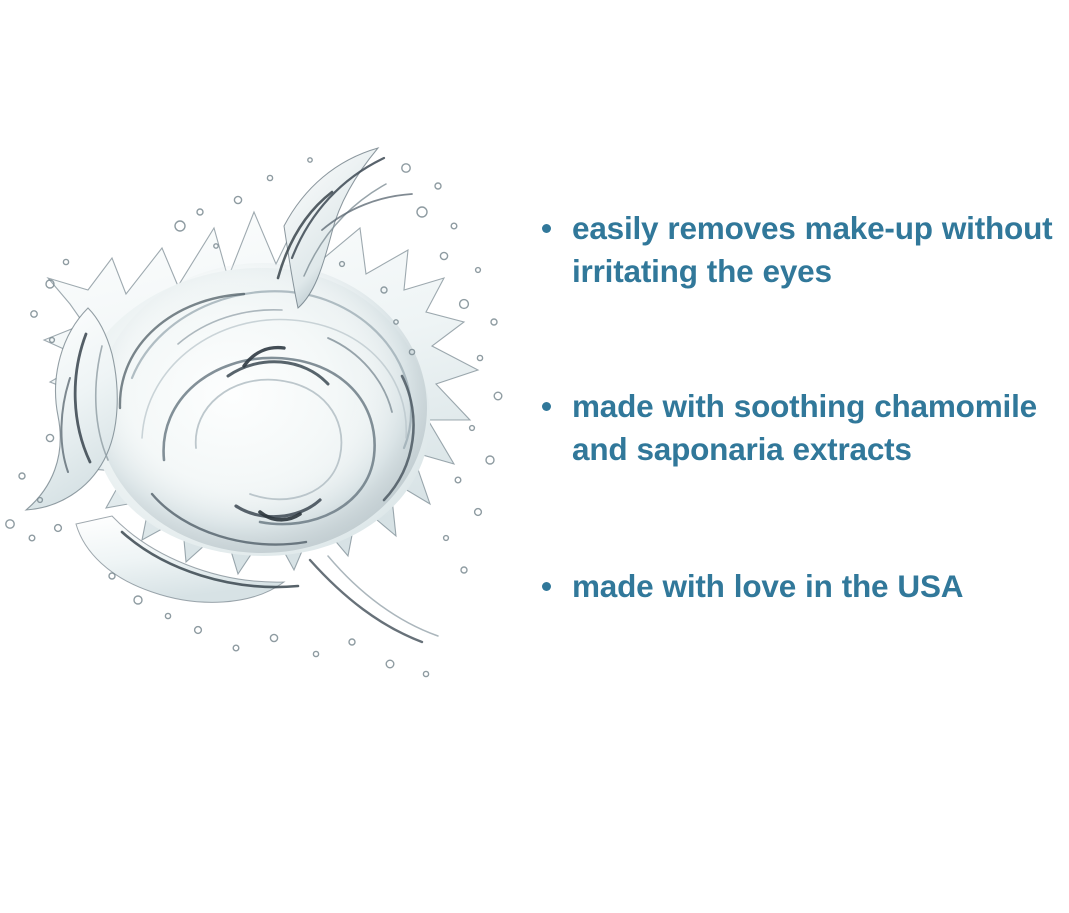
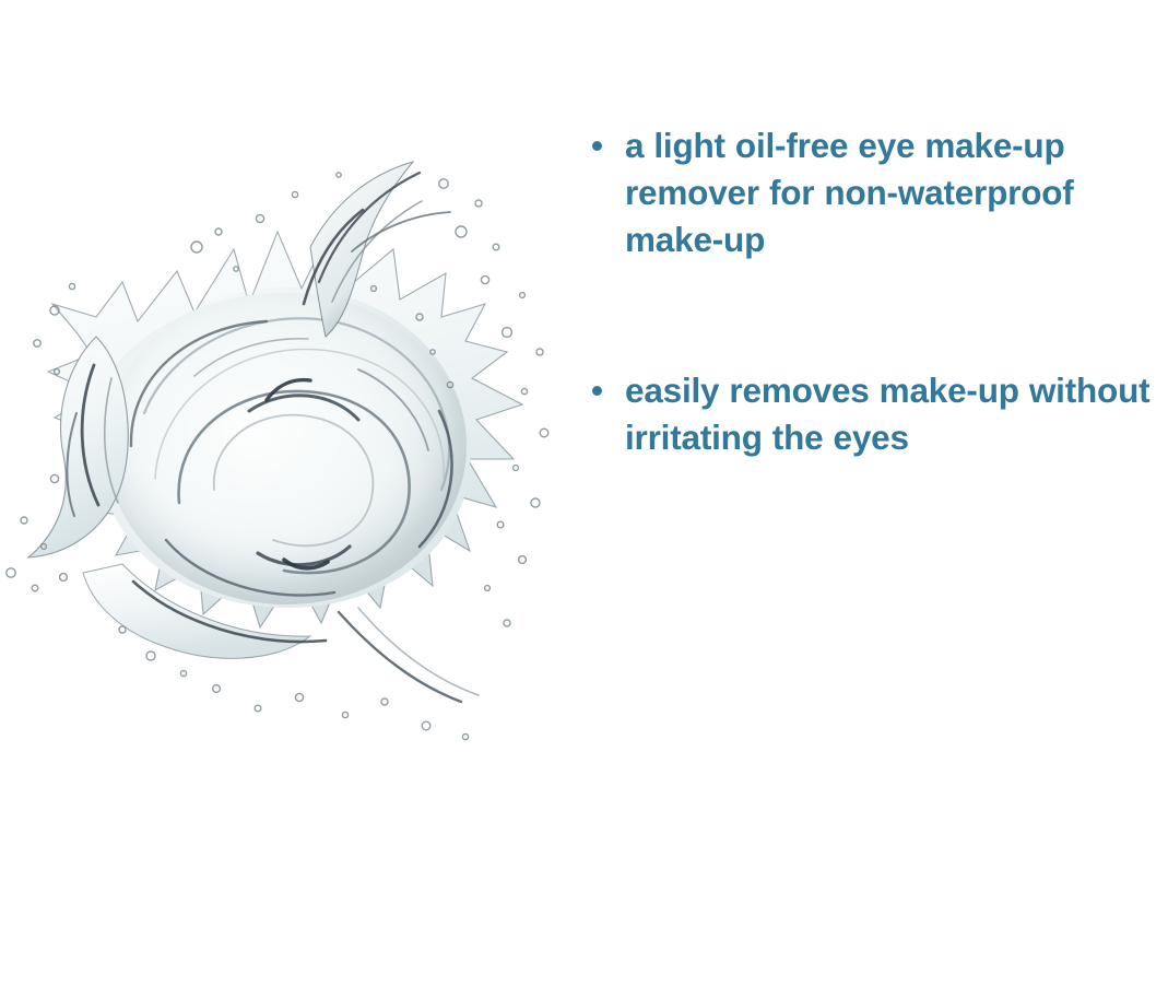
+ a light oil-free eye make-up remover for non-waterproof make-up
  easily removes make-up without irritating the eyes
- made with soothing chamomile and saponaria extracts
- made with love in the USA
